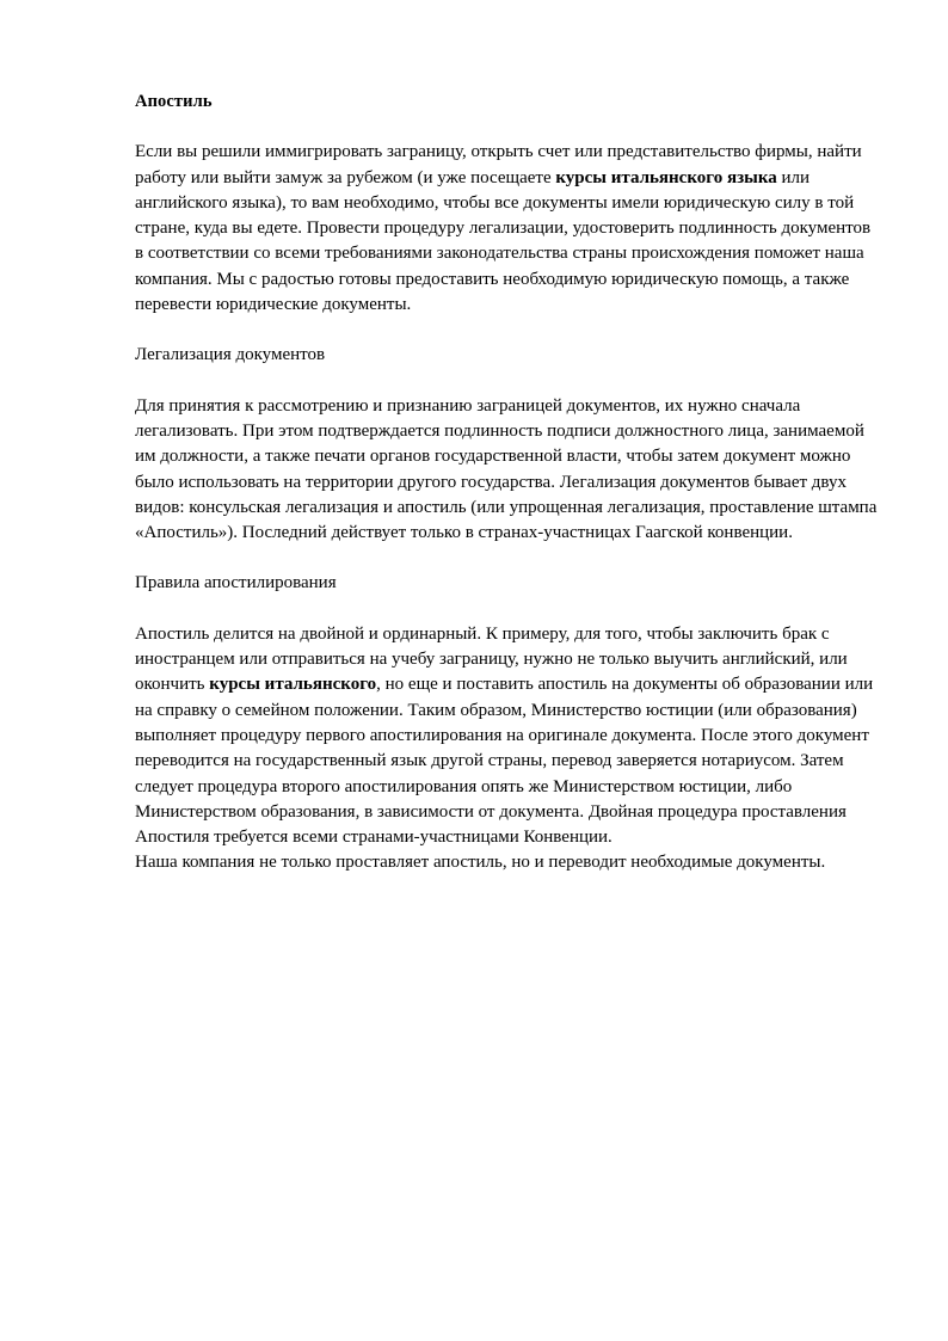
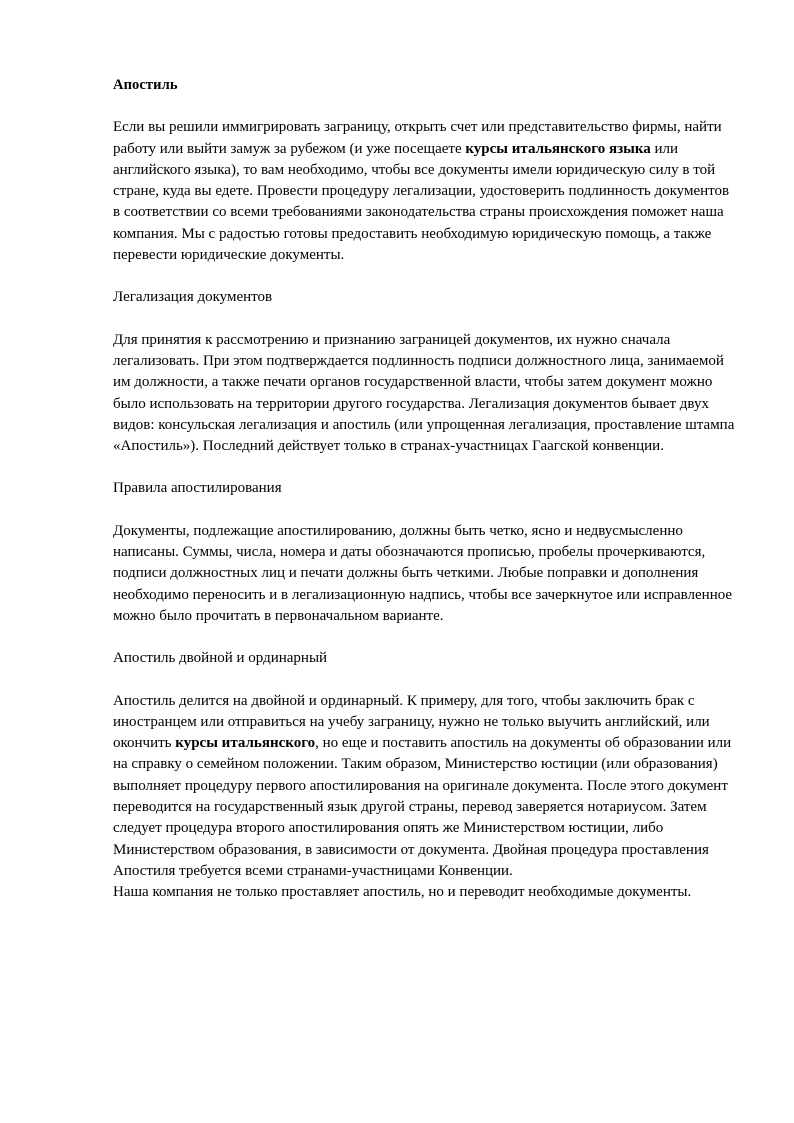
  Апостиль
  Если вы решили иммигрировать заграницу, открыть счет или представительство фирмы, найти работу или выйти замуж за рубежом (и уже посещаете курсы итальянского языка или английского языка), то вам необходимо, чтобы все документы имели юридическую силу в той стране, куда вы едете. Провести процедуру легализации, удостоверить подлинность документов в соответствии со всеми требованиями законодательства страны происхождения поможет наша компания. Мы с радостью готовы предоставить необходимую юридическую помощь, а также перевести юридические документы.
  Легализация документов
  Для принятия к рассмотрению и признанию заграницей документов, их нужно сначала легализовать. При этом подтверждается подлинность подписи должностного лица, занимаемой им должности, а также печати органов государственной власти, чтобы затем документ можно было использовать на территории другого государства. Легализация документов бывает двух видов: консульская легализация и апостиль (или упрощенная легализация, проставление штампа «Апостиль»). Последний действует только в странах-участницах Гаагской конвенции.
  Правила апостилирования
+ Документы, подлежащие апостилированию, должны быть четко, ясно и недвусмысленно написаны. Суммы, числа, номера и даты обозначаются прописью, пробелы прочеркиваются, подписи должностных лиц и печати должны быть четкими. Любые поправки и дополнения необходимо переносить и в легализационную надпись, чтобы все зачеркнутое или исправленное можно было прочитать в первоначальном варианте.
+ Апостиль двойной и ординарный
  Апостиль делится на двойной и ординарный. К примеру, для того, чтобы заключить брак с иностранцем или отправиться на учебу заграницу, нужно не только выучить английский, или окончить курсы итальянского, но еще и поставить апостиль на документы об образовании или на справку о семейном положении. Таким образом, Министерство юстиции (или образования) выполняет процедуру первого апостилирования на оригинале документа. После этого документ переводится на государственный язык другой страны, перевод заверяется нотариусом. Затем следует процедура второго апостилирования опять же Министерством юстиции, либо Министерством образования, в зависимости от документа. Двойная процедура проставления Апостиля требуется всеми странами-участницами Конвенции.
  Наша компания не только проставляет апостиль, но и переводит необходимые документы.
